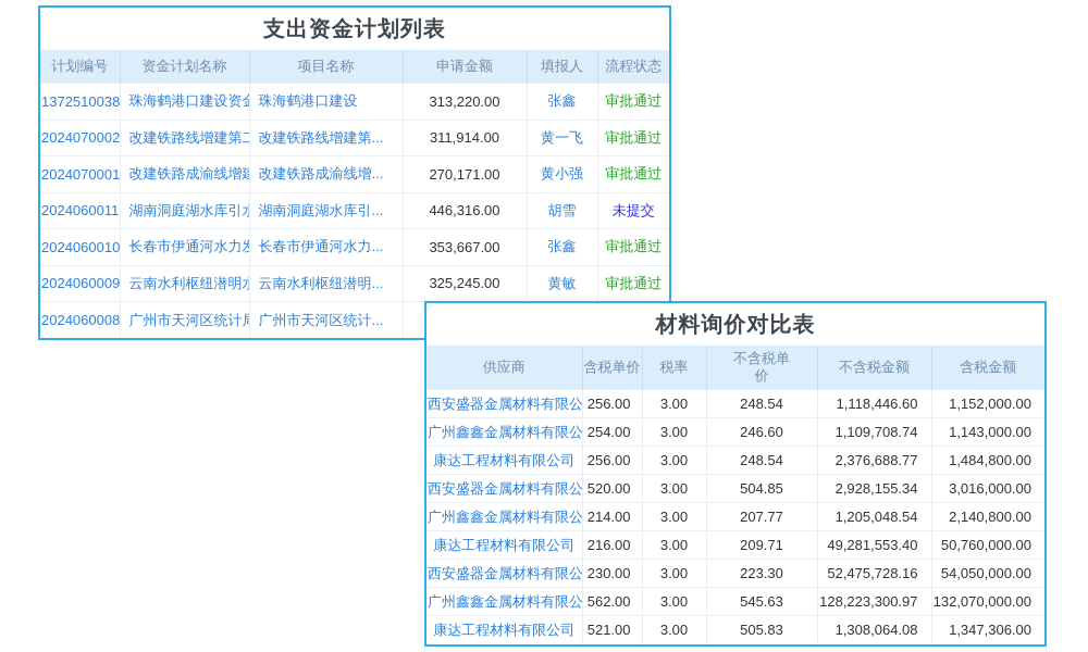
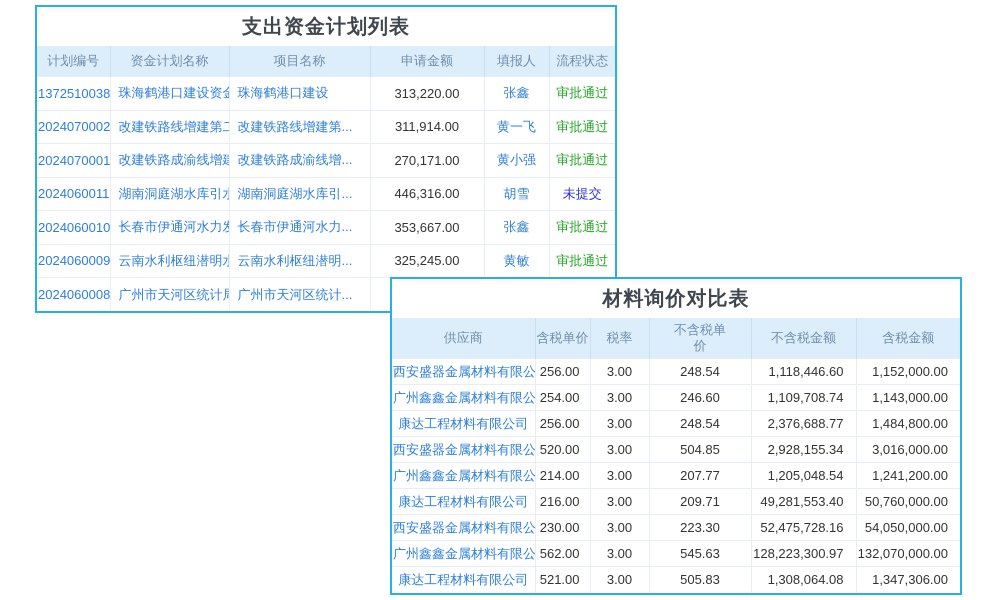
  支出资金计划列表
  计划编号	资金计划名称	项目名称	申请金额	填报人	流程状态
  1372510038	珠海鹤港口建设资	珠海鹤港口建设	313,220.00	张鑫	审批通过
  2024070002	改建铁路线增建第	改建铁路线增建第...	311,914.00	黄一飞	审批通过
  2024070001	改建铁路成渝线增	改建铁路成渝线增...	270,171.00	黄小强	审批通过
  2024060011	湖南洞庭湖水库引	湖南洞庭湖水库引...	446,316.00	胡雪	未提交
  2024060010	长春市伊通河水力	长春市伊通河水力...	353,667.00	张鑫	审批通过
  2024060009	云南水利枢纽潜明	云南水利枢纽潜明...	325,245.00	黄敏	审批通过
  2024060008	广州市天河区统计	广州市天河区统计...
  材料询价对比表
  供应商	含税单价	税率	不含税单 价	不含税金额	含税金额
  西安盛器金属材料有限公	256.00	3.00	248.54	1,118,446.60	1,152,000.00
  广州鑫鑫金属材料有限公	254.00	3.00	246.60	1,109,708.74	1,143,000.00
  康达工程材料有限公司	256.00	3.00	248.54	2,376,688.77	1,484,800.00
  西安盛器金属材料有限公	520.00	3.00	504.85	2,928,155.34	3,016,000.00
- 广州鑫鑫金属材料有限公	214.00	3.00	207.77	1,205,048.54	2,140,800.00
+ 广州鑫鑫金属材料有限公	214.00	3.00	207.77	1,205,048.54	1,241,200.00
  康达工程材料有限公司	216.00	3.00	209.71	49,281,553.40	50,760,000.00
  西安盛器金属材料有限公	230.00	3.00	223.30	52,475,728.16	54,050,000.00
  广州鑫鑫金属材料有限公	562.00	3.00	545.63	128,223,300.97	132,070,000.00
  康达工程材料有限公司	521.00	3.00	505.83	1,308,064.08	1,347,306.00
